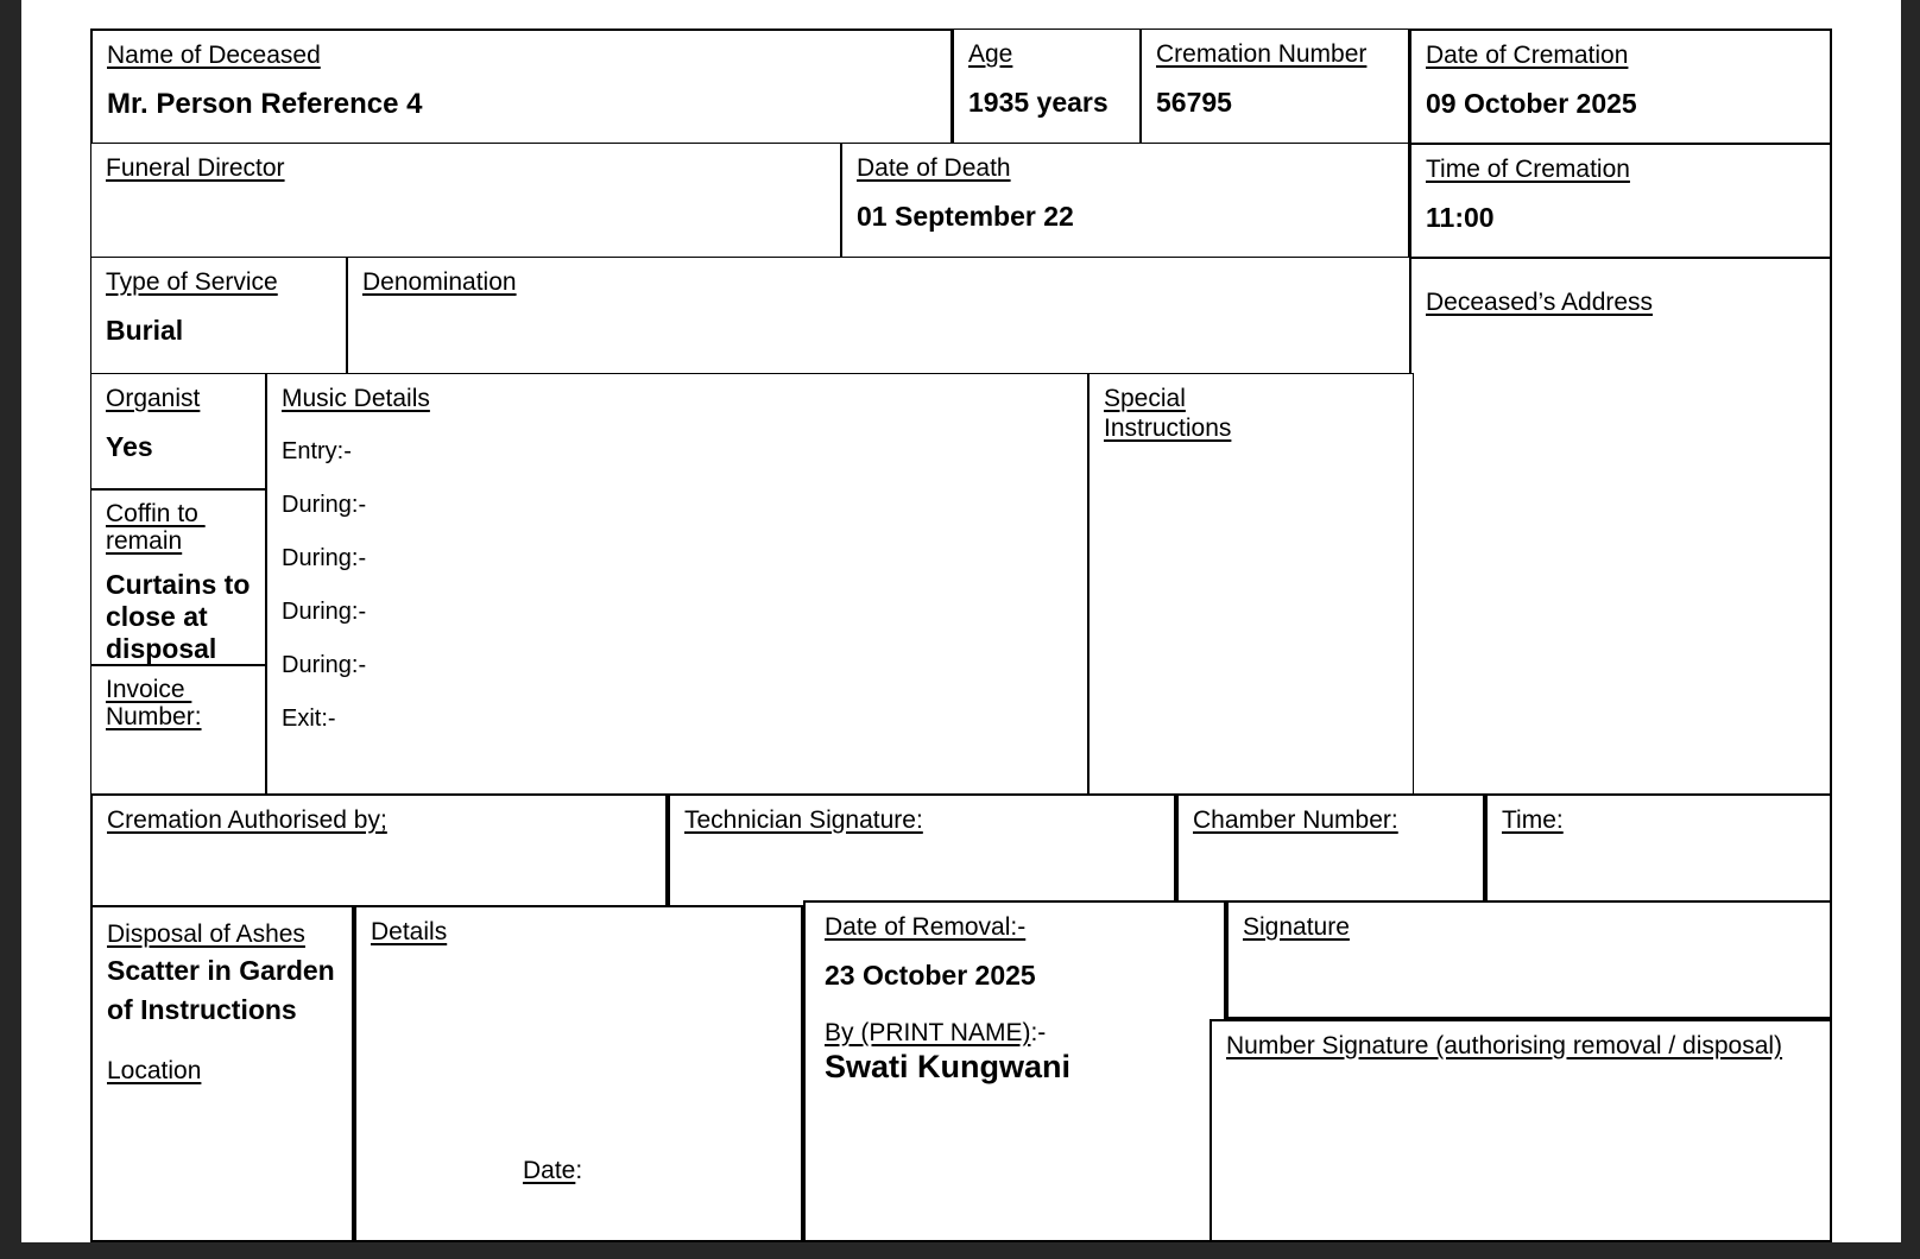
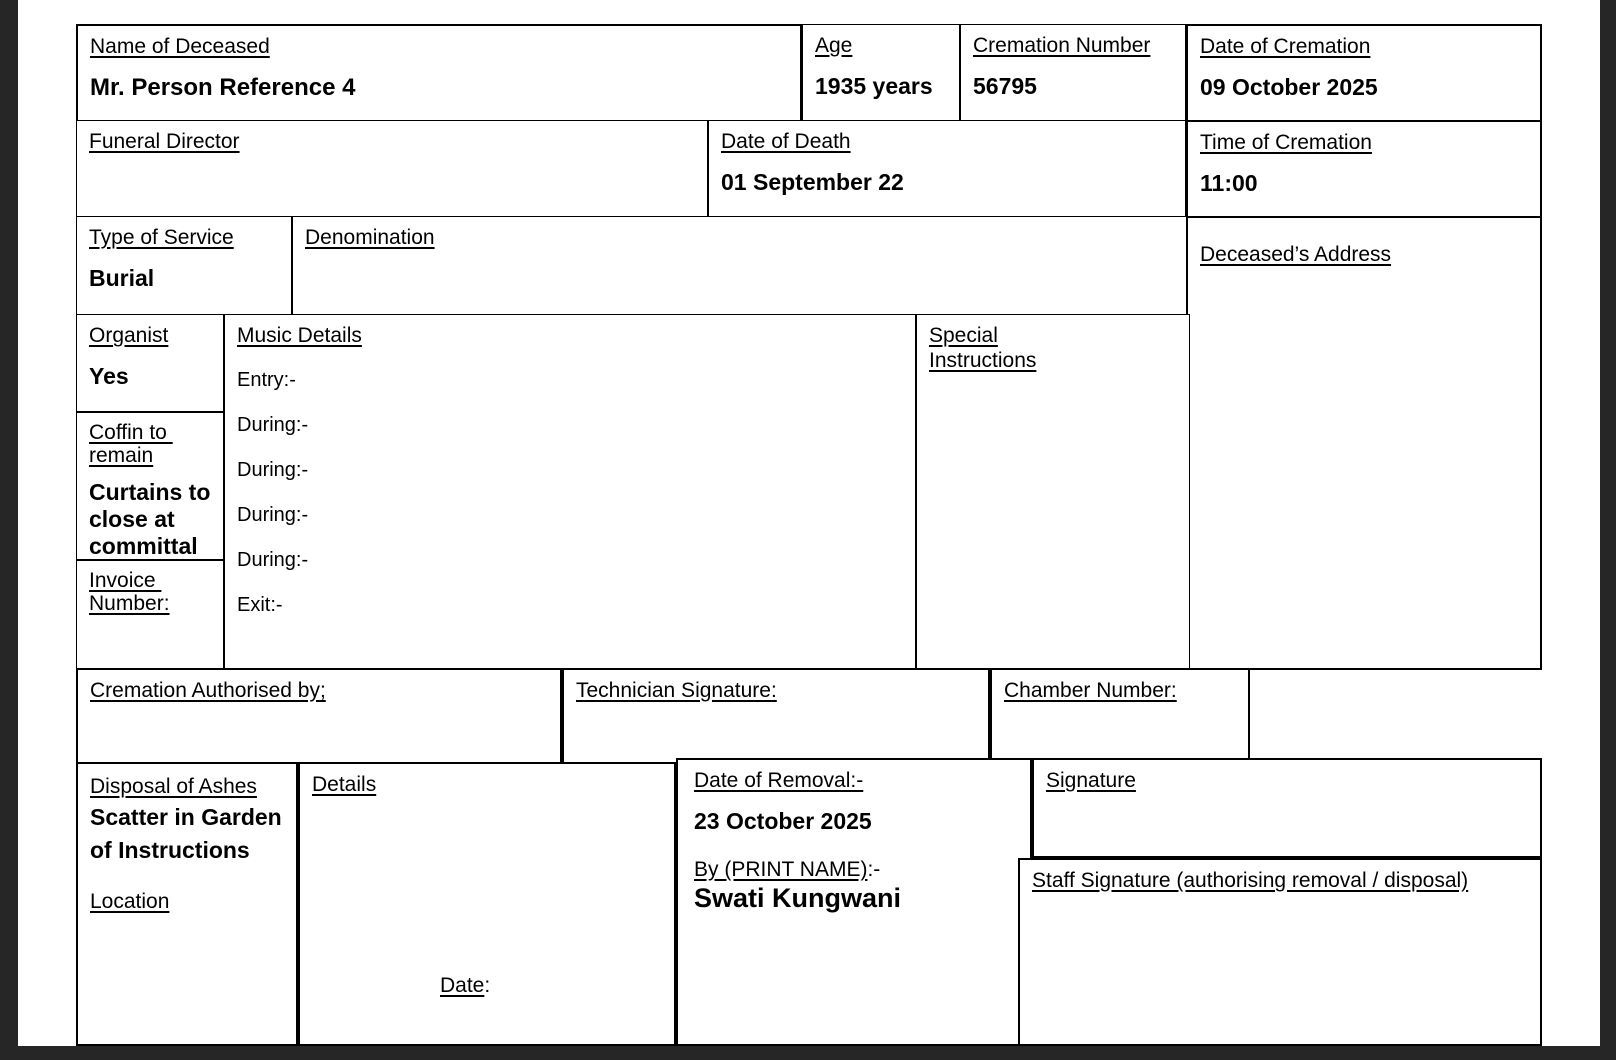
  Name of Deceased
  Mr. Person Reference 4
  Age
  1935 years
  Cremation Number
  56795
  Date of Cremation
  09 October 2025
  Funeral Director
  Date of Death
  01 September 22
  Time of Cremation
  11:00
  Type of Service
  Burial
  Denomination
  Deceased’s Address
  Organist
  Yes
  Coffin to
  remain
- Curtains to close at disposal
+ Curtains to close at committal
  Invoice
  Number:
  Music Details
  Entry:-
  During:-
  During:-
  During:-
  During:-
  Exit:-
  Special
  Instructions
  Cremation Authorised by;
  Technician Signature:
  Chamber Number:
- Time:
  Disposal of Ashes
  Scatter in Garden of Instructions
  Location
  Details
  Date:
  Date of Removal:-
  23 October 2025
  By (PRINT NAME):-
  Swati Kungwani
  Signature
- Number Signature (authorising removal / disposal)
+ Staff Signature (authorising removal / disposal)
